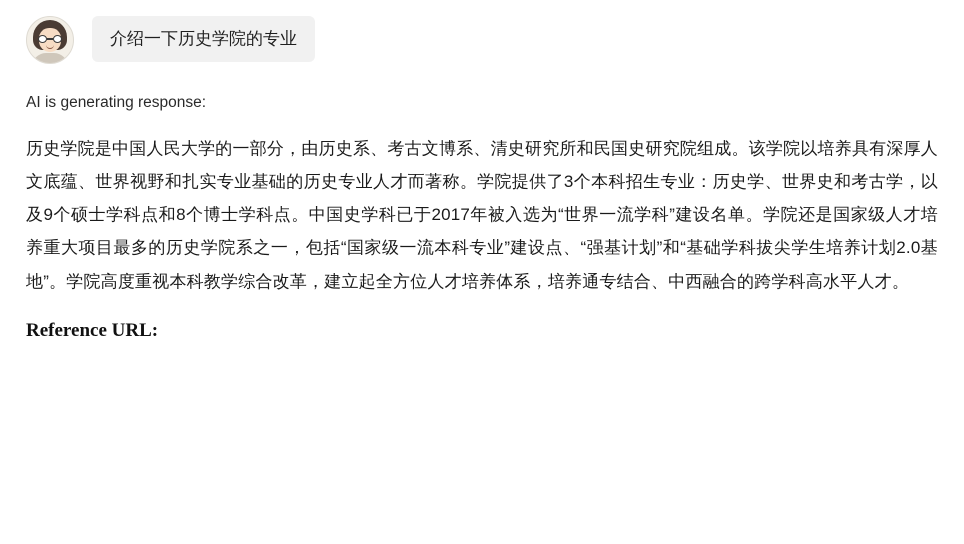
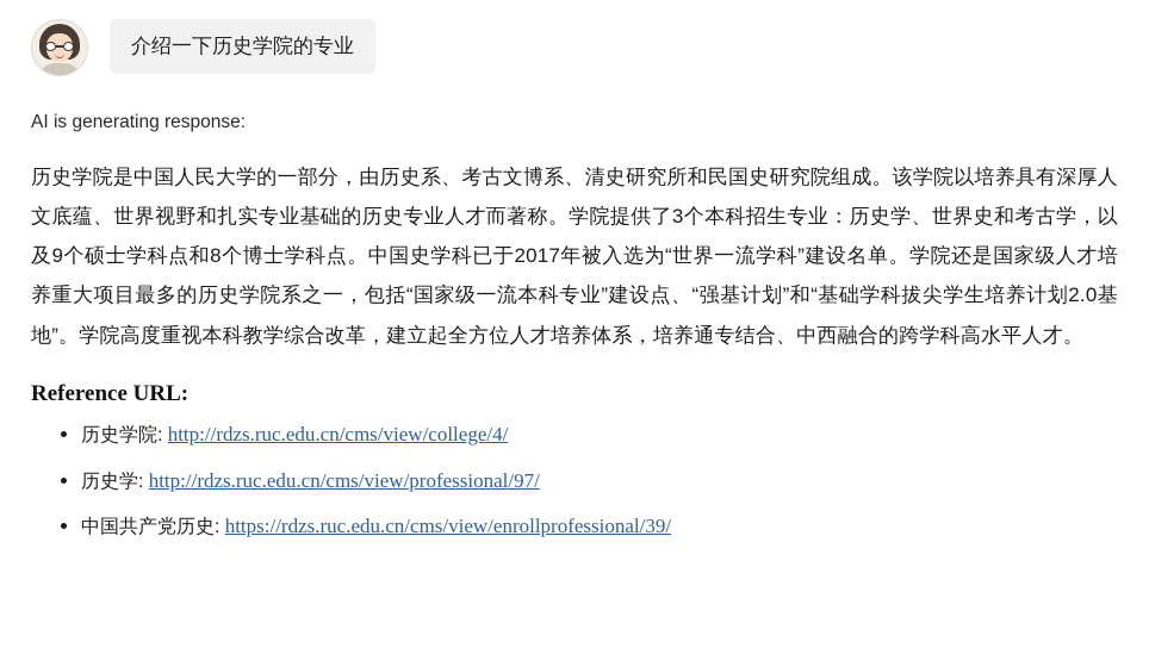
  介绍一下历史学院的专业
  AI is generating response:
  历史学院是中国人民大学的一部分，由历史系、考古文博系、清史研究所和民国史研究院组成。该学院以培养具有深厚人文底蕴、世界视野和扎实专业基础的历史专业人才而著称。学院提供了3个本科招生专业：历史学、世界史和考古学，以及9个硕士学科点和8个博士学科点。中国史学科已于2017年被入选为“世界一流学科”建设名单。学院还是国家级人才培养重大项目最多的历史学院系之一，包括“国家级一流本科专业”建设点、“强基计划”和“基础学科拔尖学生培养计划2.0基地”。学院高度重视本科教学综合改革，建立起全方位人才培养体系，培养通专结合、中西融合的跨学科高水平人才。
  Reference URL:
+ 历史学院: http://rdzs.ruc.edu.cn/cms/view/college/4/
+ 历史学: http://rdzs.ruc.edu.cn/cms/view/professional/97/
+ 中国共产党历史: https://rdzs.ruc.edu.cn/cms/view/enrollprofessional/39/
